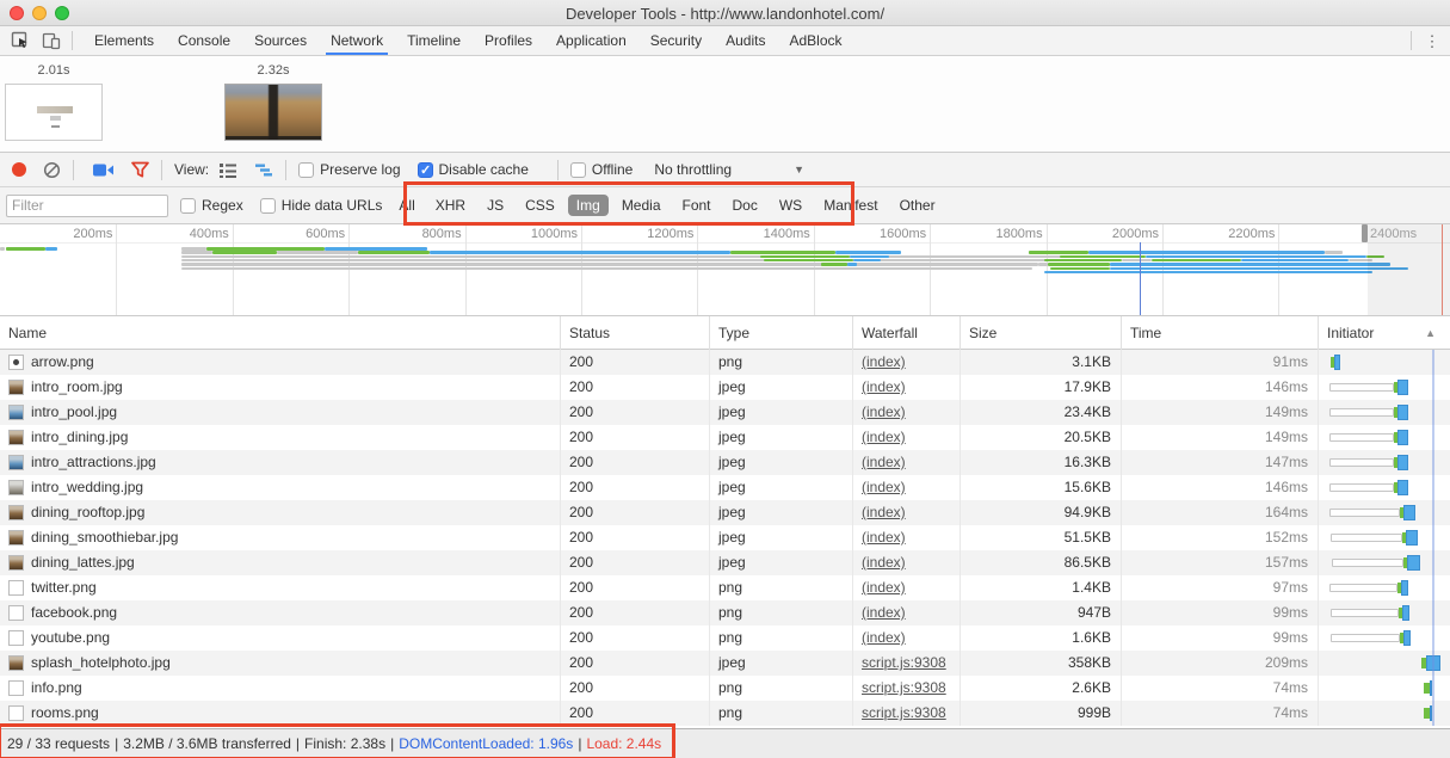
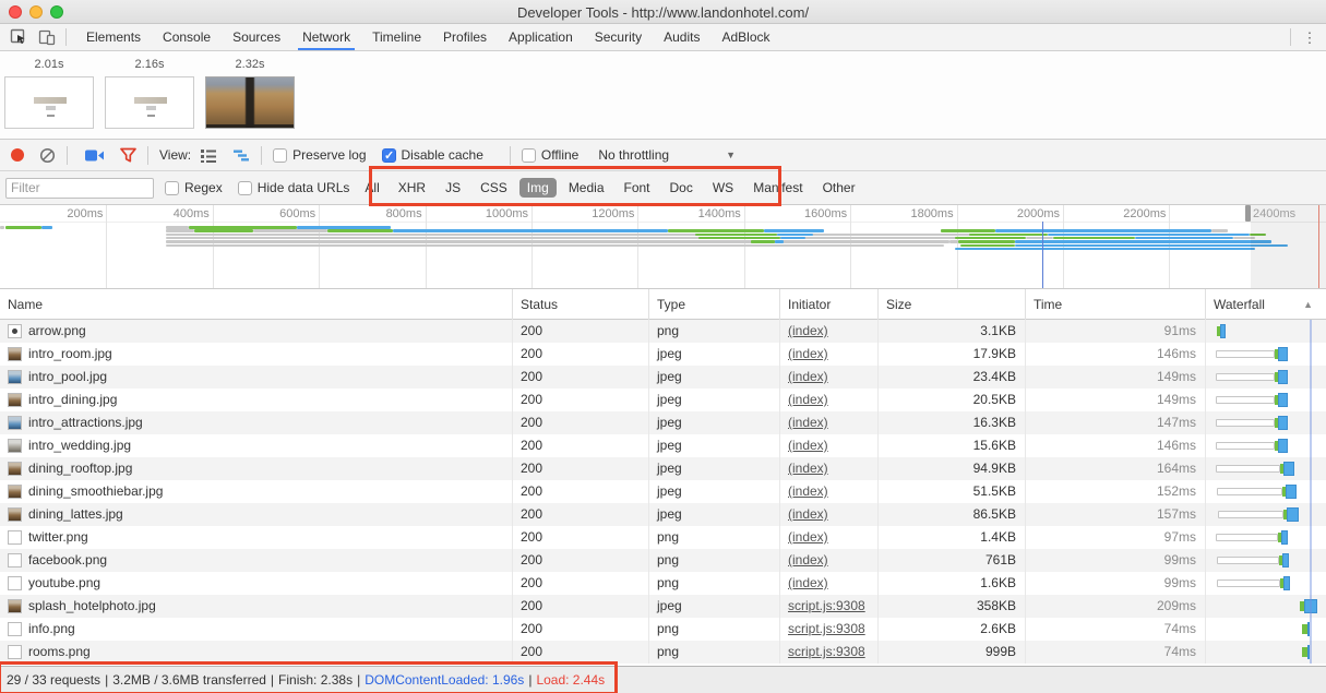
  Developer Tools - http://www.landonhotel.com/
  Elements
  Console
  Sources
  Network
  Timeline
  Profiles
  Application
  Security
  Audits
  AdBlock
  ⋮
  2.01s
+ 2.16s
  2.32s
  View:
  Preserve log
  Disable cache
  Offline
  No throttling
  ▼
  Filter
  Regex
  Hide data URLs
  All
  XHR
  JS
  CSS
  Img
  Media
  Font
  Doc
  WS
  Manifest
  Other
  200ms
  400ms
  600ms
  800ms
  1000ms
  1200ms
  1400ms
  1600ms
  1800ms
  2000ms
  2200ms
  2400ms
  Name
  Status
  Type
- Waterfall
+ Initiator
  Size
  Time
- Initiator
+ Waterfall
  ▲
  arrow.png
  200
  png
  (index)
  3.1KB
  91ms
  intro_room.jpg
  200
  jpeg
  (index)
  17.9KB
  146ms
  intro_pool.jpg
  200
  jpeg
  (index)
  23.4KB
  149ms
  intro_dining.jpg
  200
  jpeg
  (index)
  20.5KB
  149ms
  intro_attractions.jpg
  200
  jpeg
  (index)
  16.3KB
  147ms
  intro_wedding.jpg
  200
  jpeg
  (index)
  15.6KB
  146ms
  dining_rooftop.jpg
  200
  jpeg
  (index)
  94.9KB
  164ms
  dining_smoothiebar.jpg
  200
  jpeg
  (index)
  51.5KB
  152ms
  dining_lattes.jpg
  200
  jpeg
  (index)
  86.5KB
  157ms
  twitter.png
  200
  png
  (index)
  1.4KB
  97ms
  facebook.png
  200
  png
  (index)
- 947B
+ 761B
  99ms
  youtube.png
  200
  png
  (index)
  1.6KB
  99ms
  splash_hotelphoto.jpg
  200
  jpeg
  script.js:9308
  358KB
  209ms
  info.png
  200
  png
  script.js:9308
  2.6KB
  74ms
  rooms.png
  200
  png
  script.js:9308
  999B
  74ms
  29 / 33 requests | 3.2MB / 3.6MB transferred | Finish: 2.38s | DOMContentLoaded: 1.96s | Load: 2.44s
